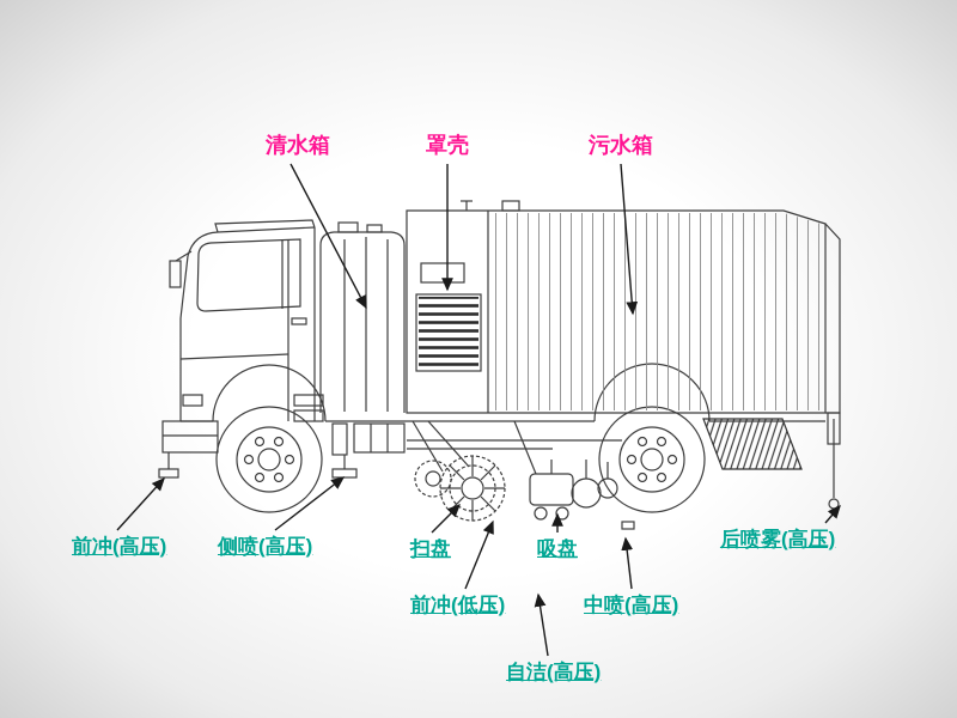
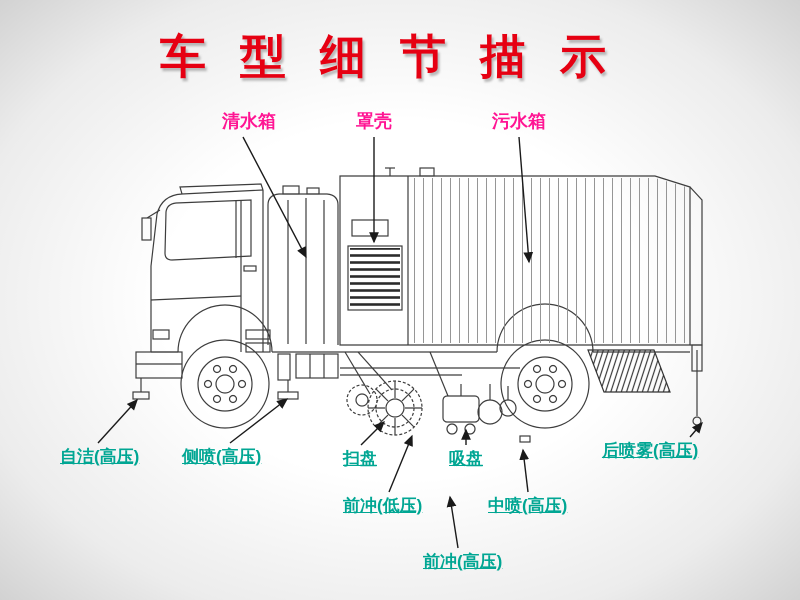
+ 车型细节描示
  清水箱
  罩壳
  污水箱
- 前冲(高压)
+ 自洁(高压)
  侧喷(高压)
  扫盘
  吸盘
  后喷雾(高压)
  前冲(低压)
  中喷(高压)
- 自洁(高压)
+ 前冲(高压)
